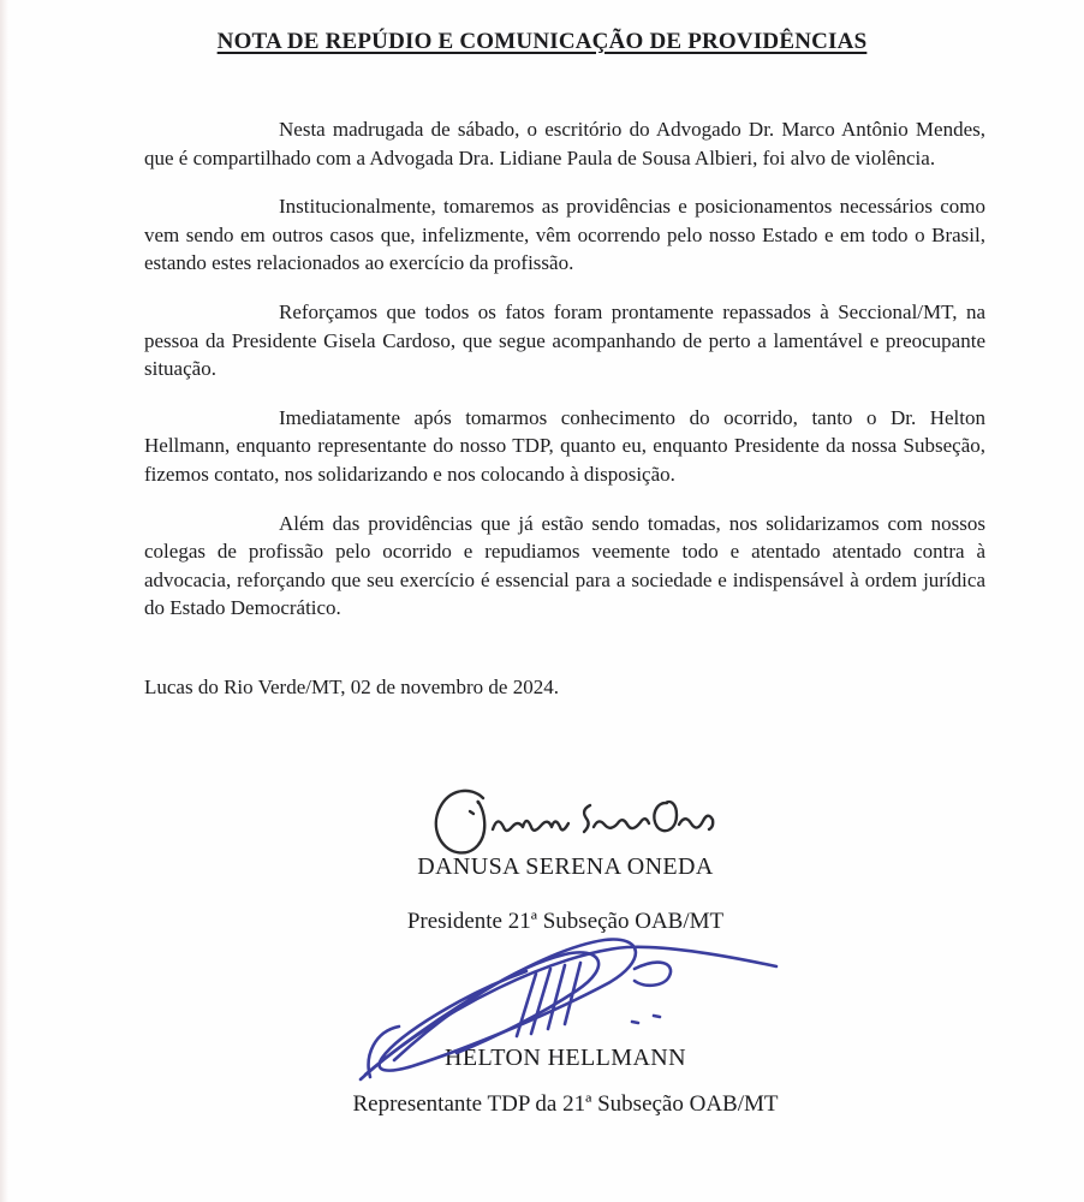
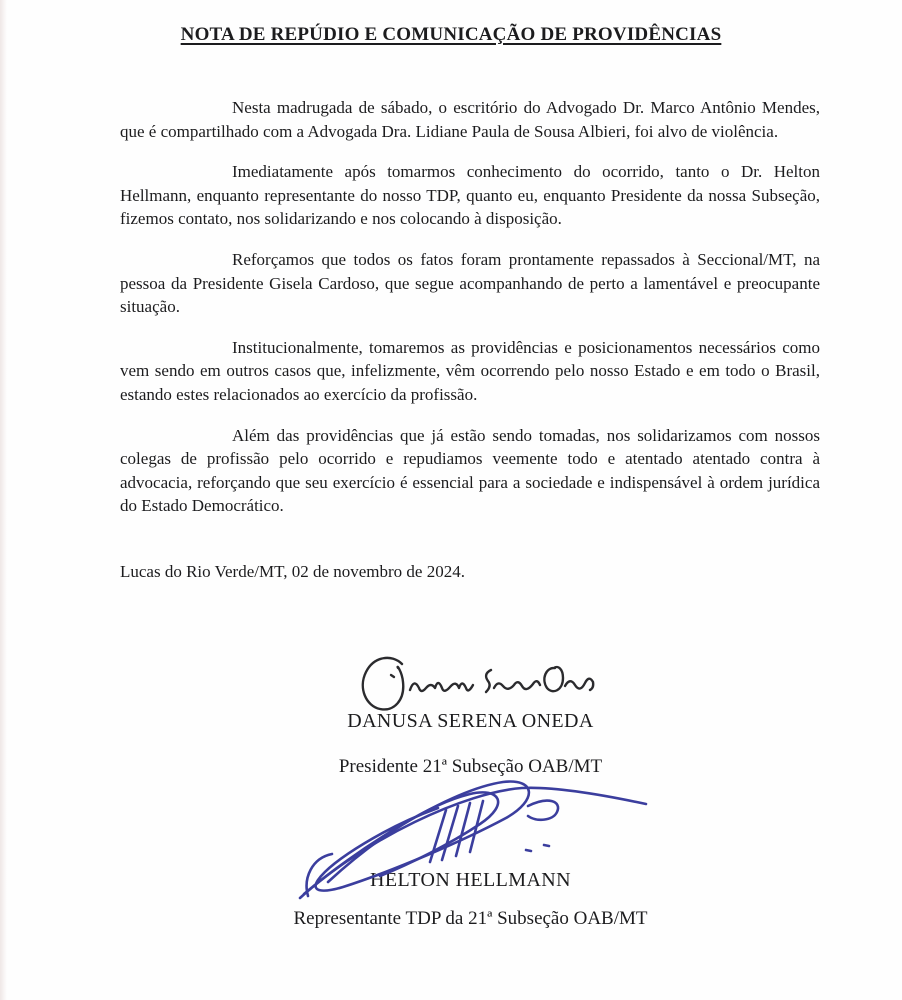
  NOTA DE REPÚDIO E COMUNICAÇÃO DE PROVIDÊNCIAS
  Nesta madrugada de sábado, o escritório do Advogado Dr. Marco Antônio Mendes, que é compartilhado com a Advogada Dra. Lidiane Paula de Sousa Albieri, foi alvo de violência.
- Institucionalmente, tomaremos as providências e posicionamentos necessários como vem sendo em outros casos que, infelizmente, vêm ocorrendo pelo nosso Estado e em todo o Brasil, estando estes relacionados ao exercício da profissão.
+ Imediatamente após tomarmos conhecimento do ocorrido, tanto o Dr. Helton Hellmann, enquanto representante do nosso TDP, quanto eu, enquanto Presidente da nossa Subseção, fizemos contato, nos solidarizando e nos colocando à disposição.
  Reforçamos que todos os fatos foram prontamente repassados à Seccional/MT, na pessoa da Presidente Gisela Cardoso, que segue acompanhando de perto a lamentável e preocupante situação.
- Imediatamente após tomarmos conhecimento do ocorrido, tanto o Dr. Helton Hellmann, enquanto representante do nosso TDP, quanto eu, enquanto Presidente da nossa Subseção, fizemos contato, nos solidarizando e nos colocando à disposição.
+ Institucionalmente, tomaremos as providências e posicionamentos necessários como vem sendo em outros casos que, infelizmente, vêm ocorrendo pelo nosso Estado e em todo o Brasil, estando estes relacionados ao exercício da profissão.
  Além das providências que já estão sendo tomadas, nos solidarizamos com nossos colegas de profissão pelo ocorrido e repudiamos veemente todo e atentado atentado contra à advocacia, reforçando que seu exercício é essencial para a sociedade e indispensável à ordem jurídica do Estado Democrático.
  Lucas do Rio Verde/MT, 02 de novembro de 2024.
  DANUSA SERENA ONEDA
  Presidente 21ª Subseção OAB/MT
  HELTON HELLMANN
  Representante TDP da 21ª Subseção OAB/MT
